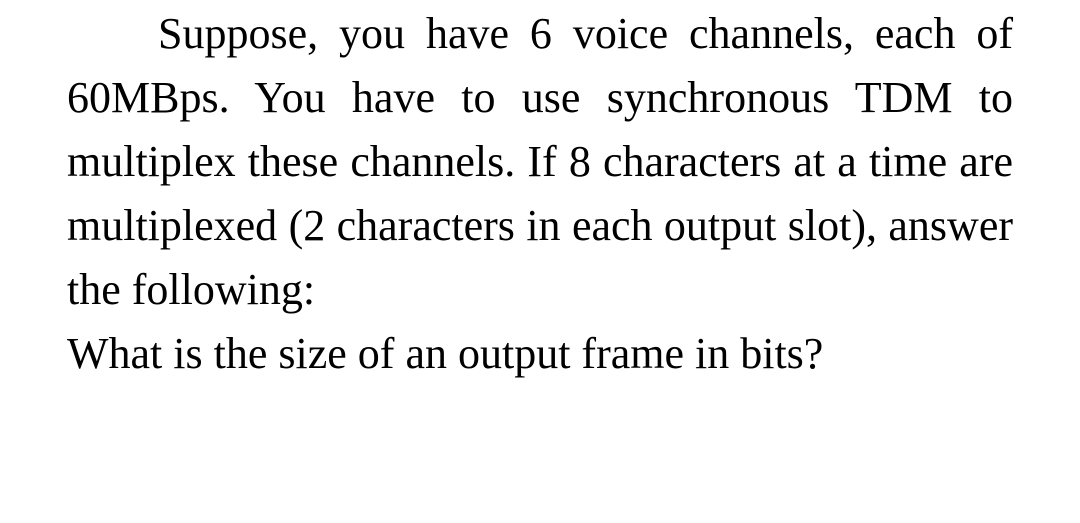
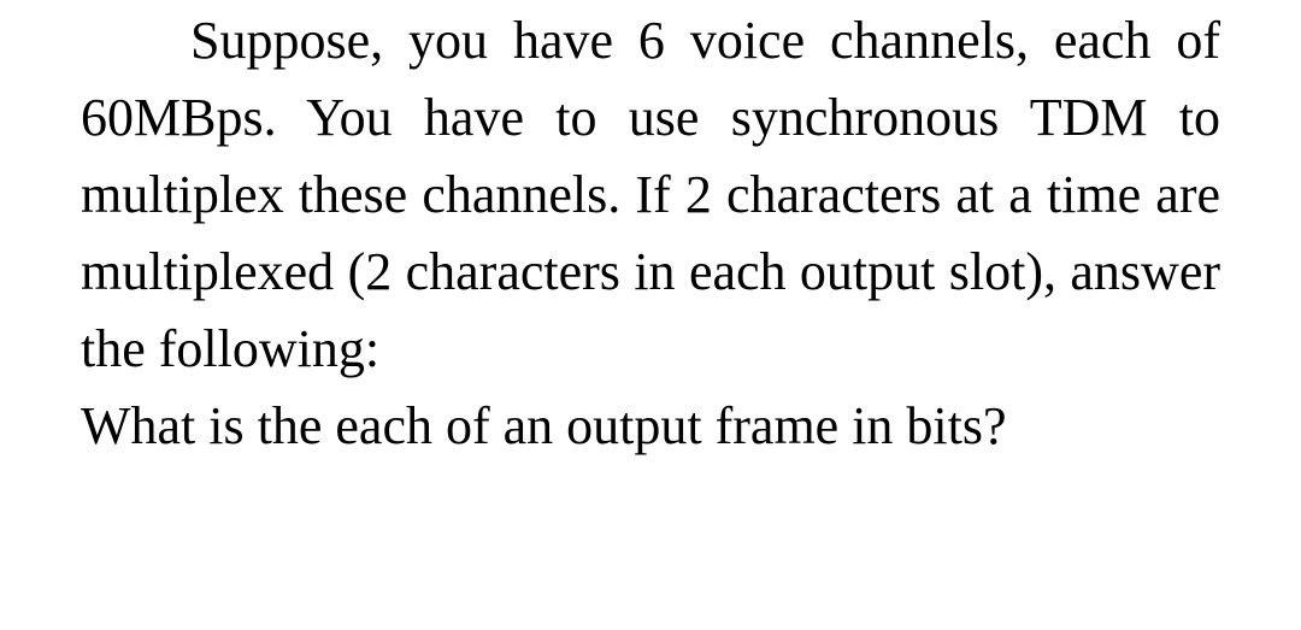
- Suppose, you have 6 voice channels, each of 60MBps. You have to use synchronous TDM to multiplex these channels. If 8 characters at a time are multiplexed (2 characters in each output slot), answer the following:
+ Suppose, you have 6 voice channels, each of 60MBps. You have to use synchronous TDM to multiplex these channels. If 2 characters at a time are multiplexed (2 characters in each output slot), answer the following:
- What is the size of an output frame in bits?
+ What is the each of an output frame in bits?
